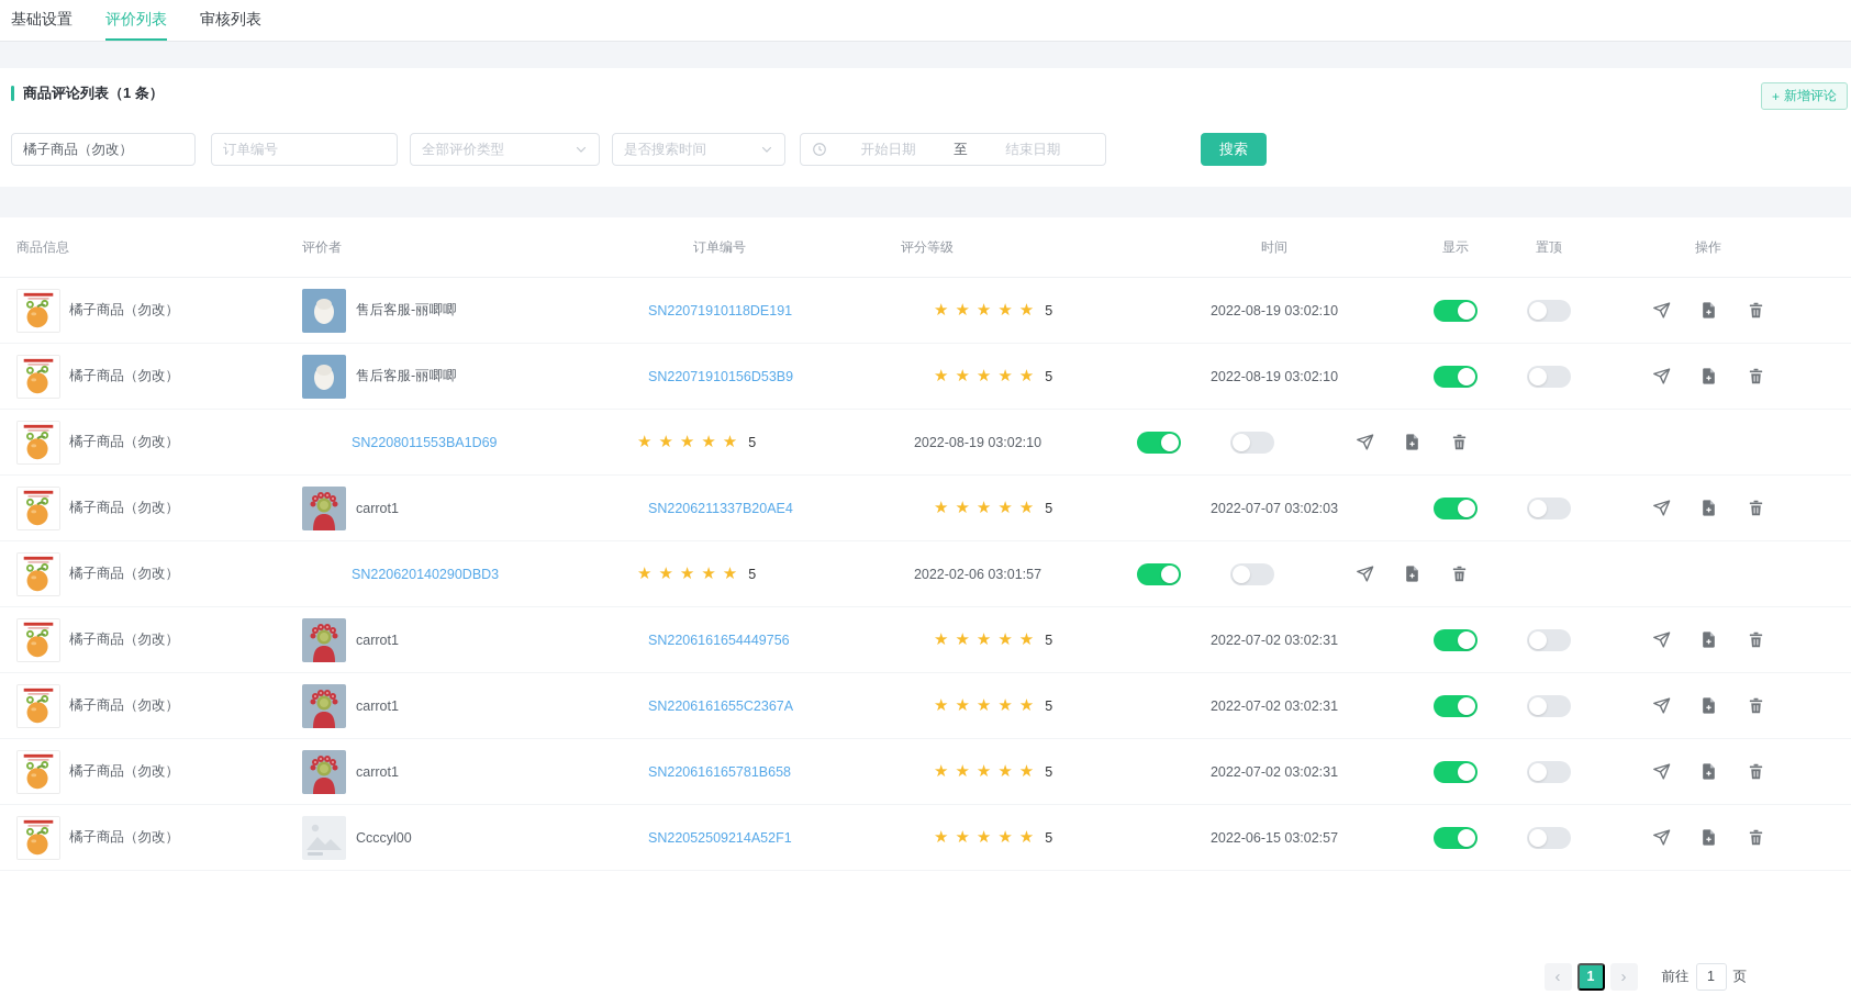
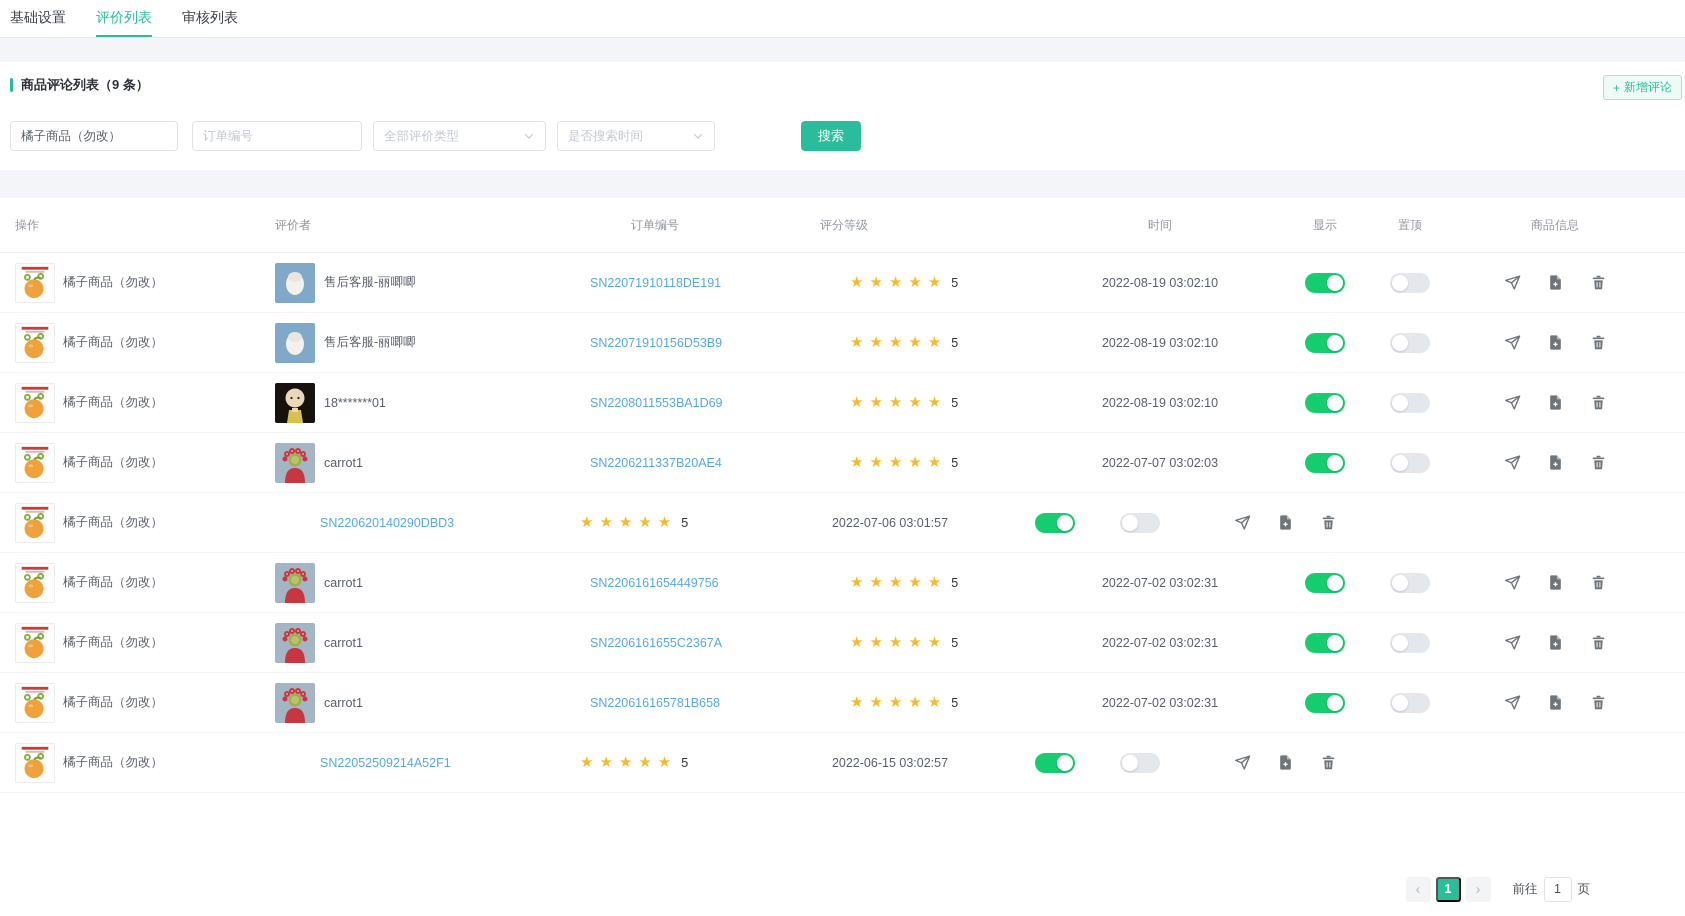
  基础设置
  评价列表
  审核列表
- 商品评论列表（1 条）
+ 商品评论列表（9 条）
  +
  新增评论
  橘子商品（勿改）
  订单编号
  全部评价类型
  是否搜索时间
- 开始日期
- 至
- 结束日期
  搜索
- 商品信息
+ 操作
  评价者
  订单编号
  评分等级
  时间
  显示
  置顶
- 操作
+ 商品信息
  橘子商品（勿改）
  售后客服-丽唧唧
  SN22071910118DE191
  ★★★★★
  5
  2022-08-19 03:02:10
  橘子商品（勿改）
  售后客服-丽唧唧
  SN22071910156D53B9
  ★★★★★
  5
  2022-08-19 03:02:10
  橘子商品（勿改）
+ 18*******01
  SN2208011553BA1D69
  ★★★★★
  5
  2022-08-19 03:02:10
  橘子商品（勿改）
  carrot1
  SN2206211337B20AE4
  ★★★★★
  5
  2022-07-07 03:02:03
  橘子商品（勿改）
  SN220620140290DBD3
  ★★★★★
  5
- 2022-02-06 03:01:57
+ 2022-07-06 03:01:57
  橘子商品（勿改）
  carrot1
  SN2206161654449756
  ★★★★★
  5
  2022-07-02 03:02:31
  橘子商品（勿改）
  carrot1
  SN2206161655C2367A
  ★★★★★
  5
  2022-07-02 03:02:31
  橘子商品（勿改）
  carrot1
  SN220616165781B658
  ★★★★★
  5
  2022-07-02 03:02:31
  橘子商品（勿改）
- Ccccyl00
  SN22052509214A52F1
  ★★★★★
  5
  2022-06-15 03:02:57
  ‹
  1
  ›
  前往
  1
  页
